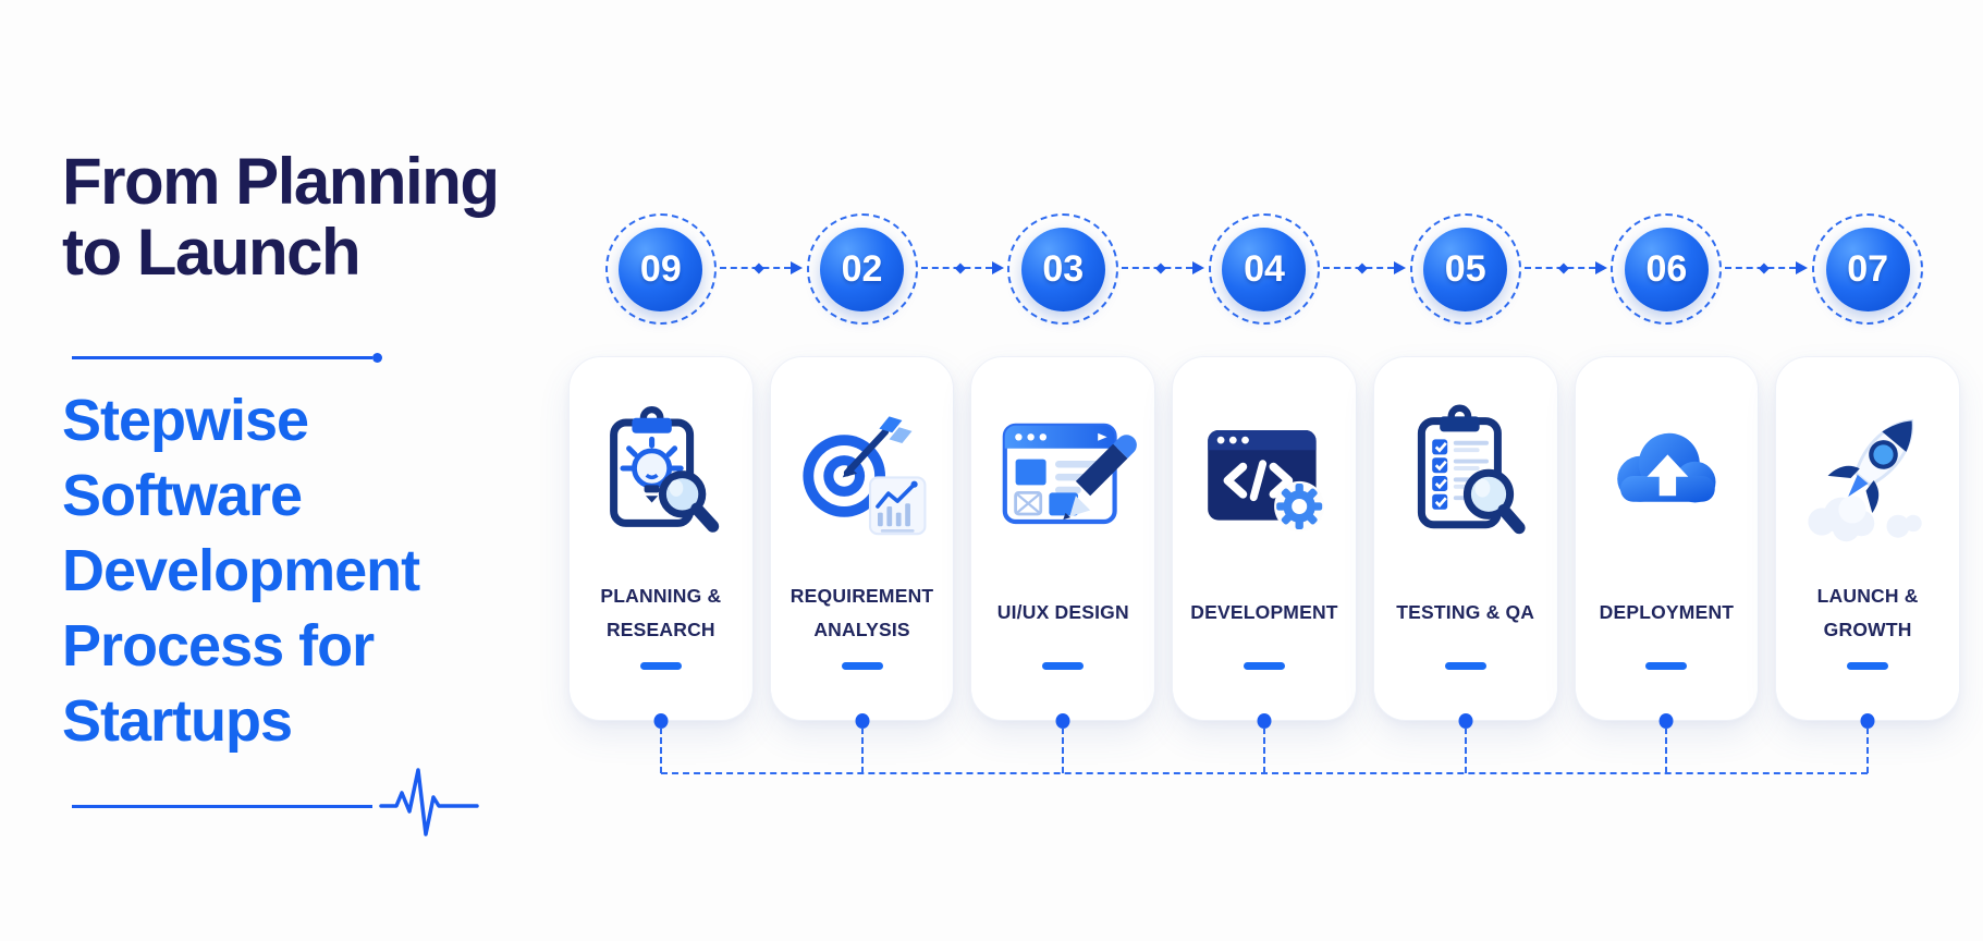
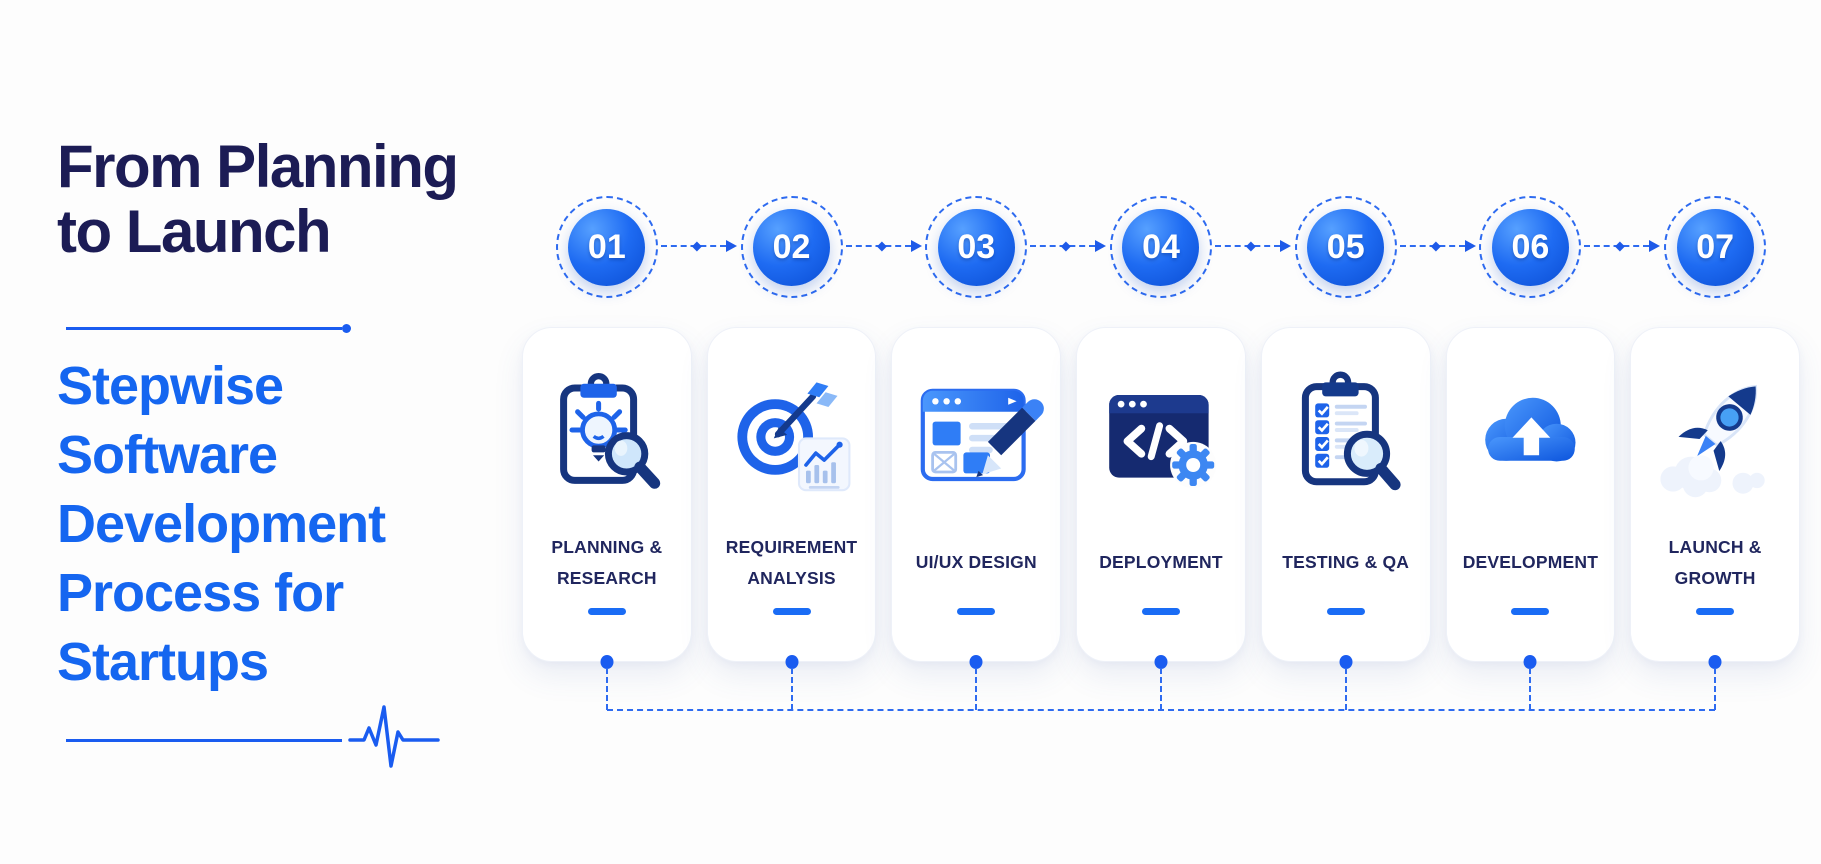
  From Planning to Launch
  Stepwise Software Development Process for Startups
- 09
+ 01
  02
  03
  04
  05
  06
  07
  PLANNING & RESEARCH
  REQUIREMENT ANALYSIS
  UI/UX DESIGN
- DEVELOPMENT
+ DEPLOYMENT
  TESTING & QA
- DEPLOYMENT
+ DEVELOPMENT
  LAUNCH & GROWTH
